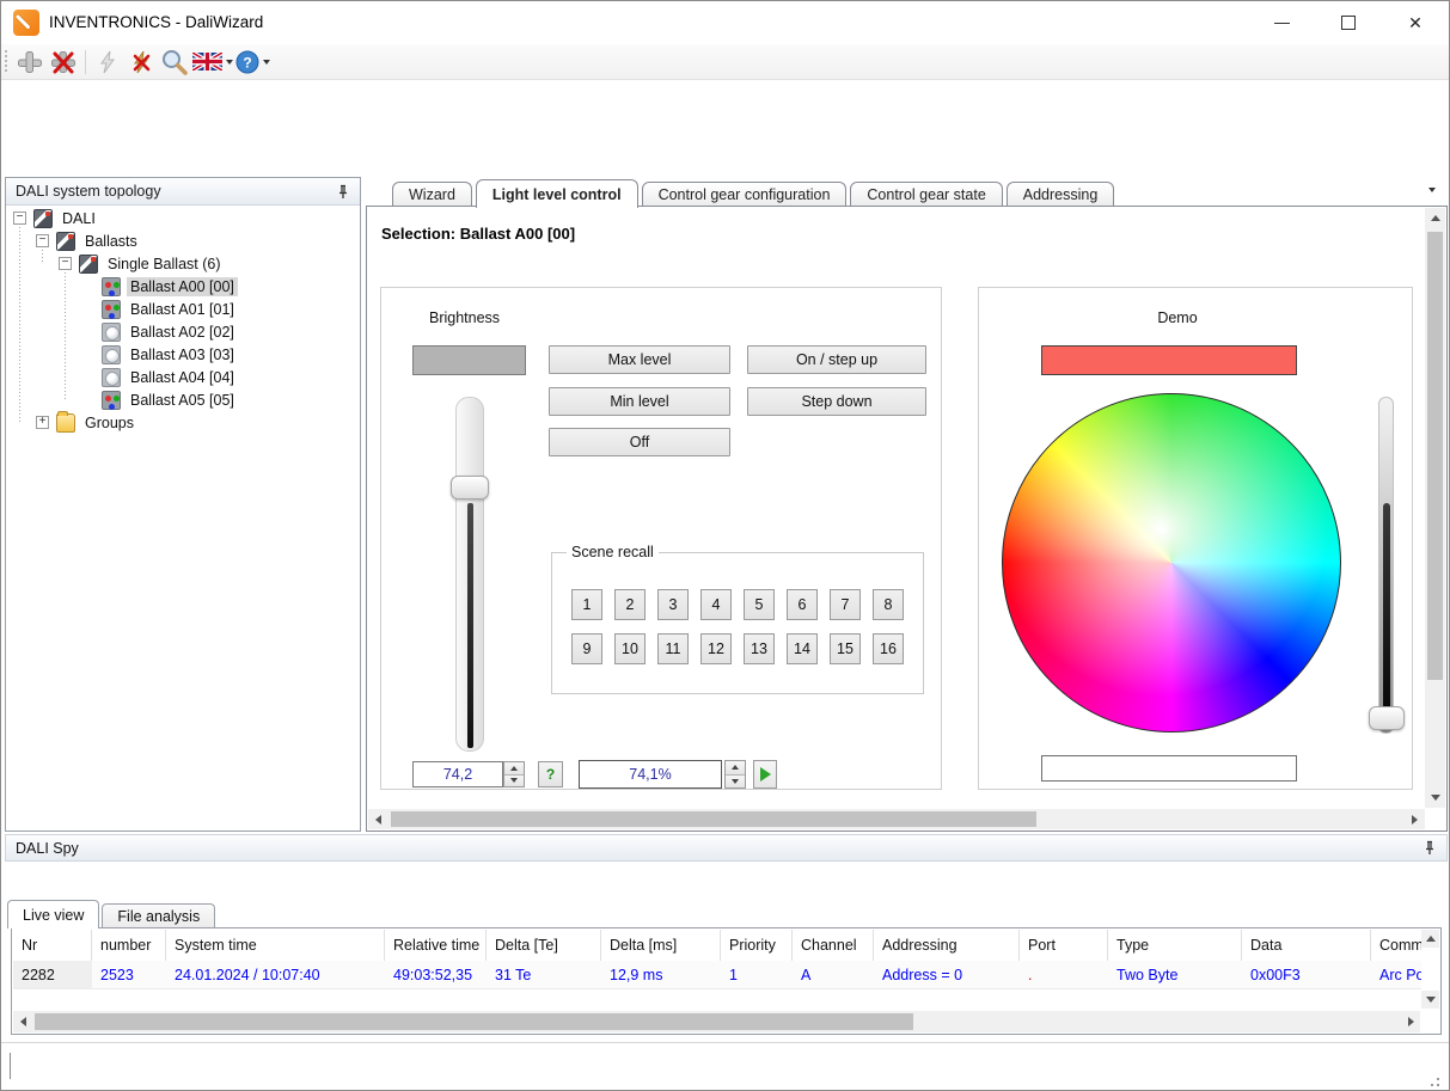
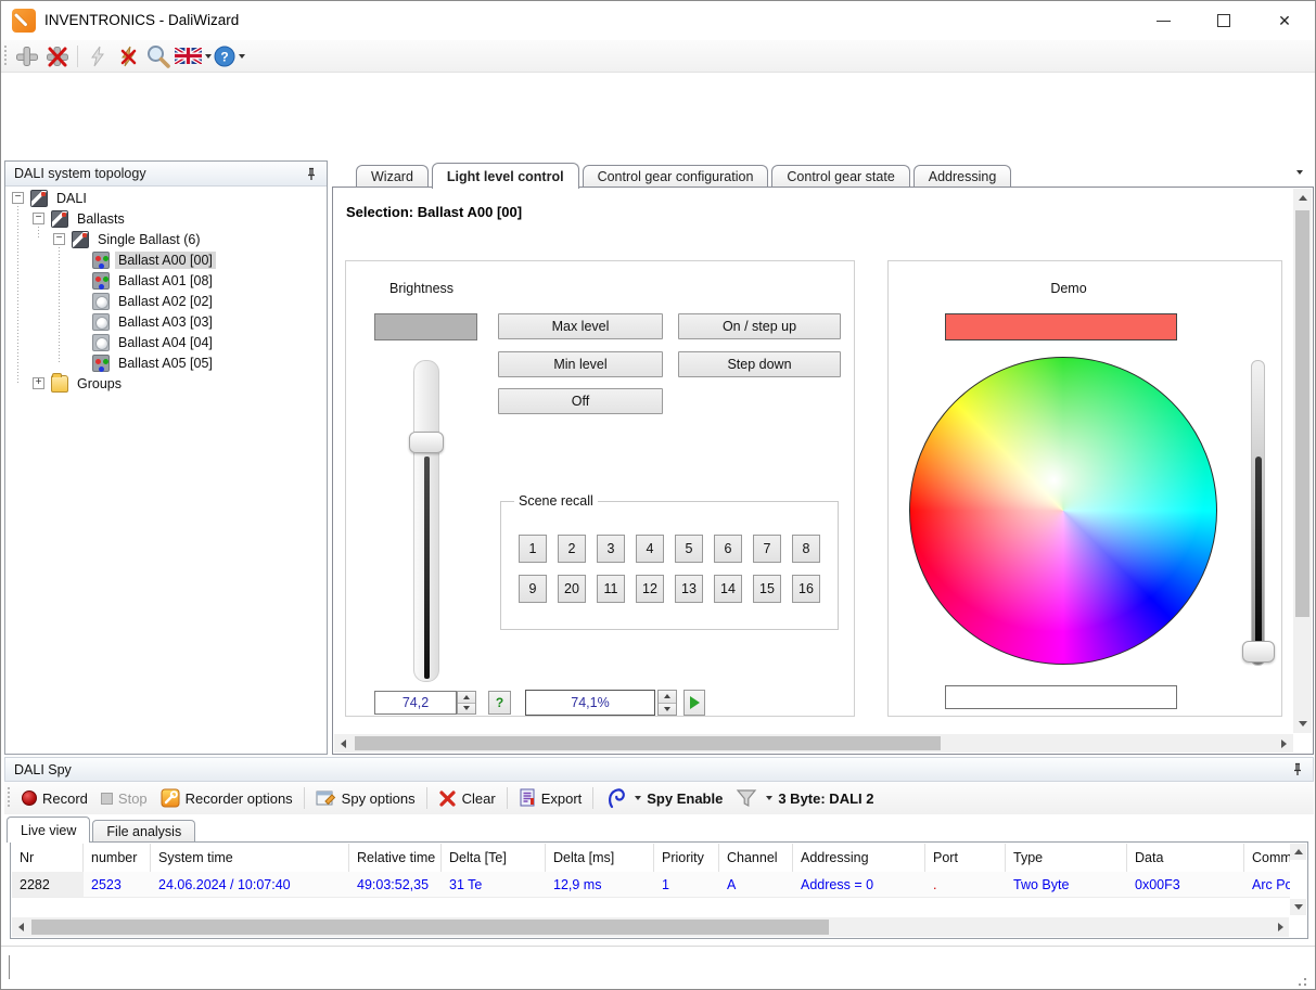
  INVENTRONICS - DaliWizard
  ✕
  ?
  DALI system topology
  −
  DALI
  −
  Ballasts
  −
  Single Ballast (6)
  Ballast A00 [00]
- Ballast A01 [01]
+ Ballast A01 [08]
  Ballast A02 [02]
  Ballast A03 [03]
  Ballast A04 [04]
  Ballast A05 [05]
  +
  Groups
  Wizard
  Light level control
  Control gear configuration
  Control gear state
  Addressing
  Selection: Ballast A00 [00]
  Brightness
  Max level
  Min level
  Off
  On / step up
  Step down
  Scene recall
  1
  2
  3
  4
  5
  6
  7
  8
  9
- 10
+ 20
  11
  12
  13
  14
  15
  16
  74,2
  ?
  74,1%
  Demo
  DALI Spy
+ Record
+ Stop
+ Recorder options
+ Spy options
+ Clear
+ Export
+ Spy Enable
+ 3 Byte: DALI 2
  Live view
  File analysis
  Nr
  number
  System time
  Relative time
  Delta [Te]
  Delta [ms]
  Priority
  Channel
  Addressing
  Port
  Type
  Data
  Comm
  2282
  2523
- 24.01.2024 / 10:07:40
+ 24.06.2024 / 10:07:40
  49:03:52,35
  31 Te
  12,9 ms
  1
  A
  Address = 0
  .
  Two Byte
  0x00F3
  Arc Po
